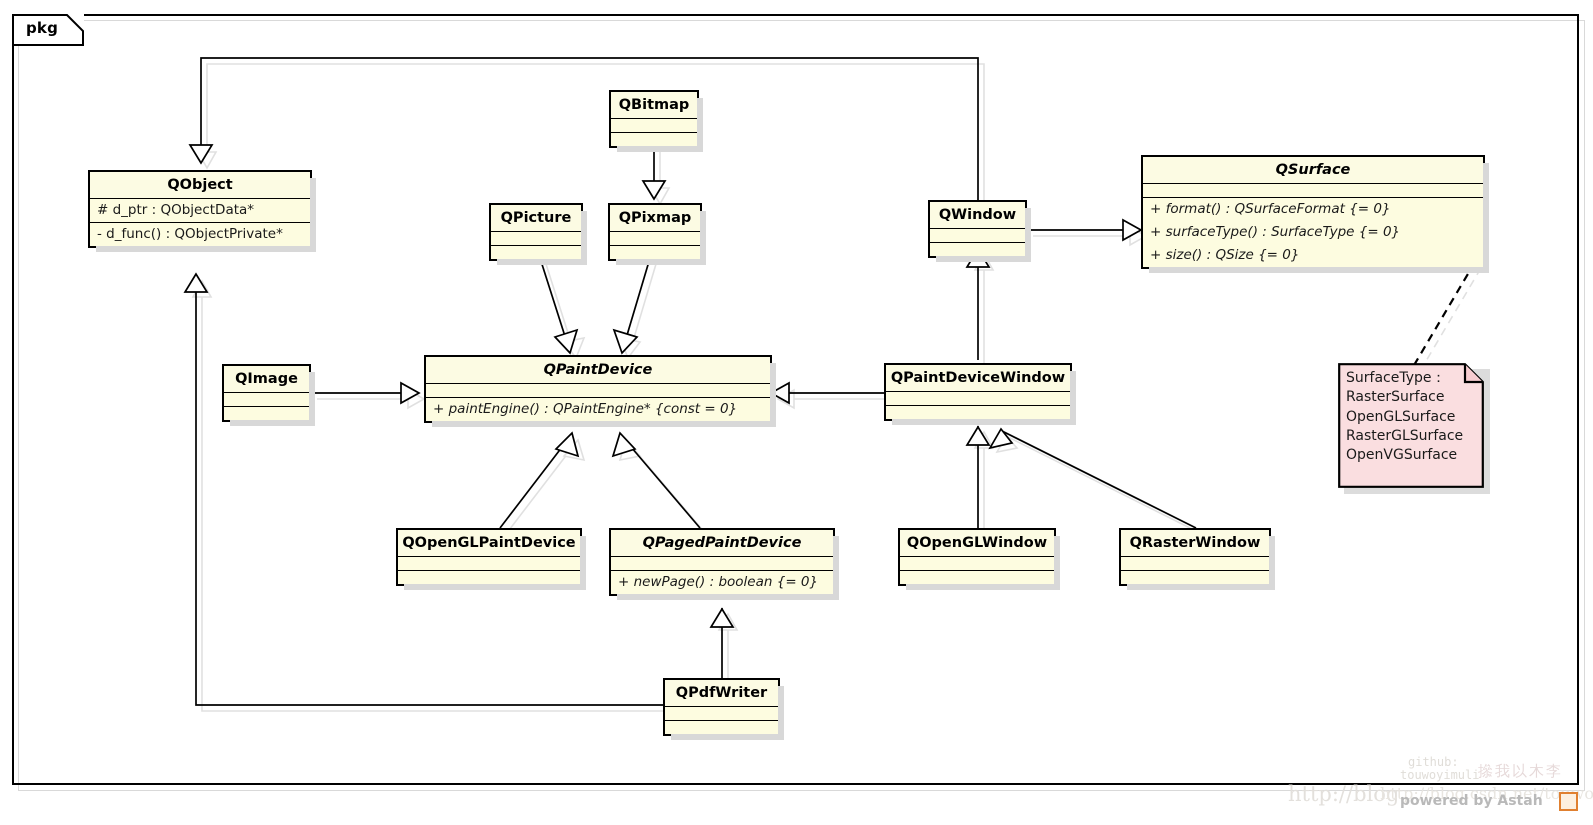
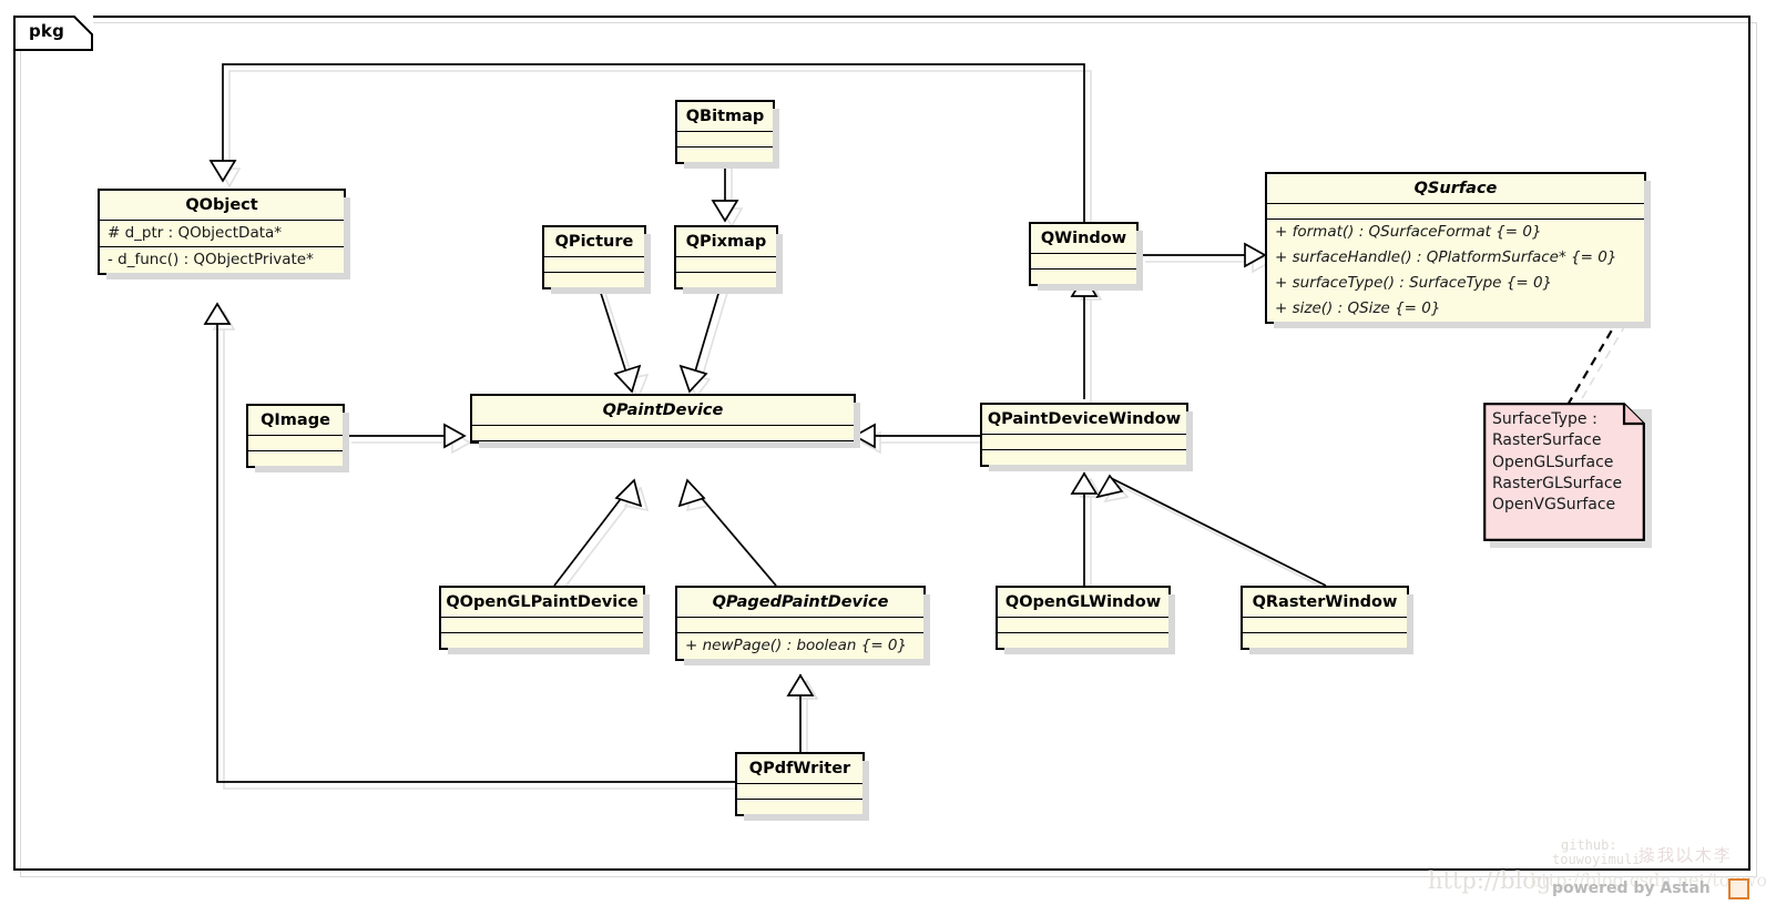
  pkg
  QObject
  # d_ptr : QObjectData*
  - d_func() : QObjectPrivate*
  QBitmap
  QPicture
  QPixmap
  QWindow
  QSurface
  + format() : QSurfaceFormat {= 0}
+ + surfaceHandle() : QPlatformSurface* {= 0}
  + surfaceType() : SurfaceType {= 0}
  + size() : QSize {= 0}
  QImage
  QPaintDevice
- + paintEngine() : QPaintEngine* {const = 0}
  QPaintDeviceWindow
  QOpenGLPaintDevice
  QPagedPaintDevice
  + newPage() : boolean {= 0}
  QOpenGLWindow
  QRasterWindow
  QPdfWriter
  SurfaceType：
  RasterSurface
  OpenGLSurface
  RasterGLSurface
  OpenVGSurface
  github:
  touwoyimuli
  撡我以木李
  http://blog
  http://blog.csdn.net/too
  powered by Astah
